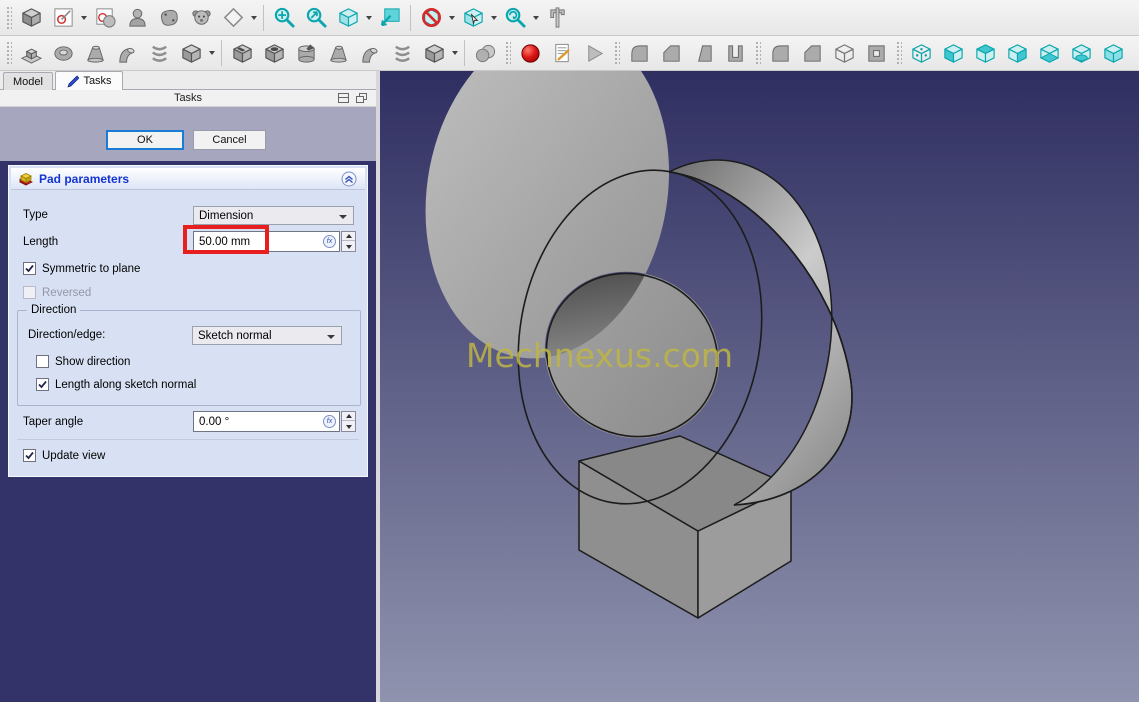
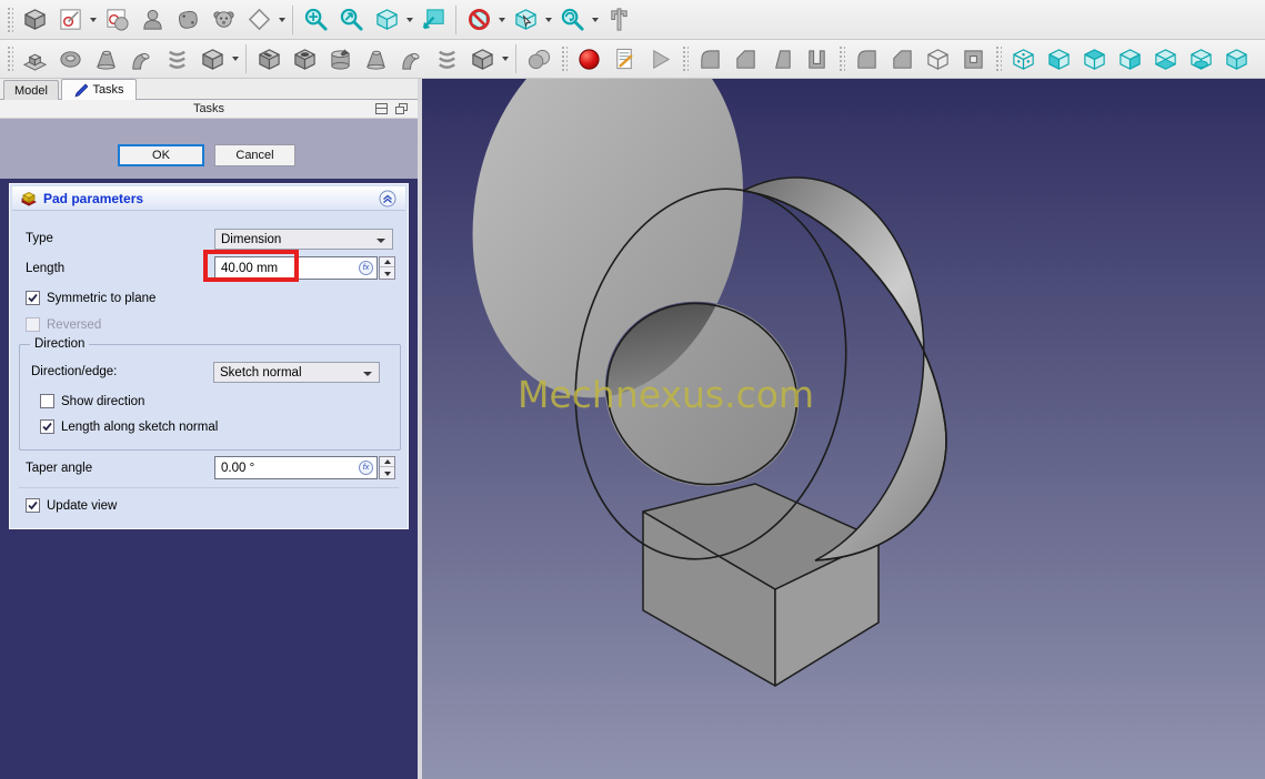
  Model
  Tasks
  Tasks
  OK
  Cancel
  Pad parameters
  Type
  Dimension
  Length
- 50.00 mm
+ 40.00 mm
  Symmetric to plane
  Reversed
  Direction
  Direction/edge:
  Sketch normal
  Show direction
  Length along sketch normal
  Taper angle
  0.00 °
  Update view
  Mechnexus.com
